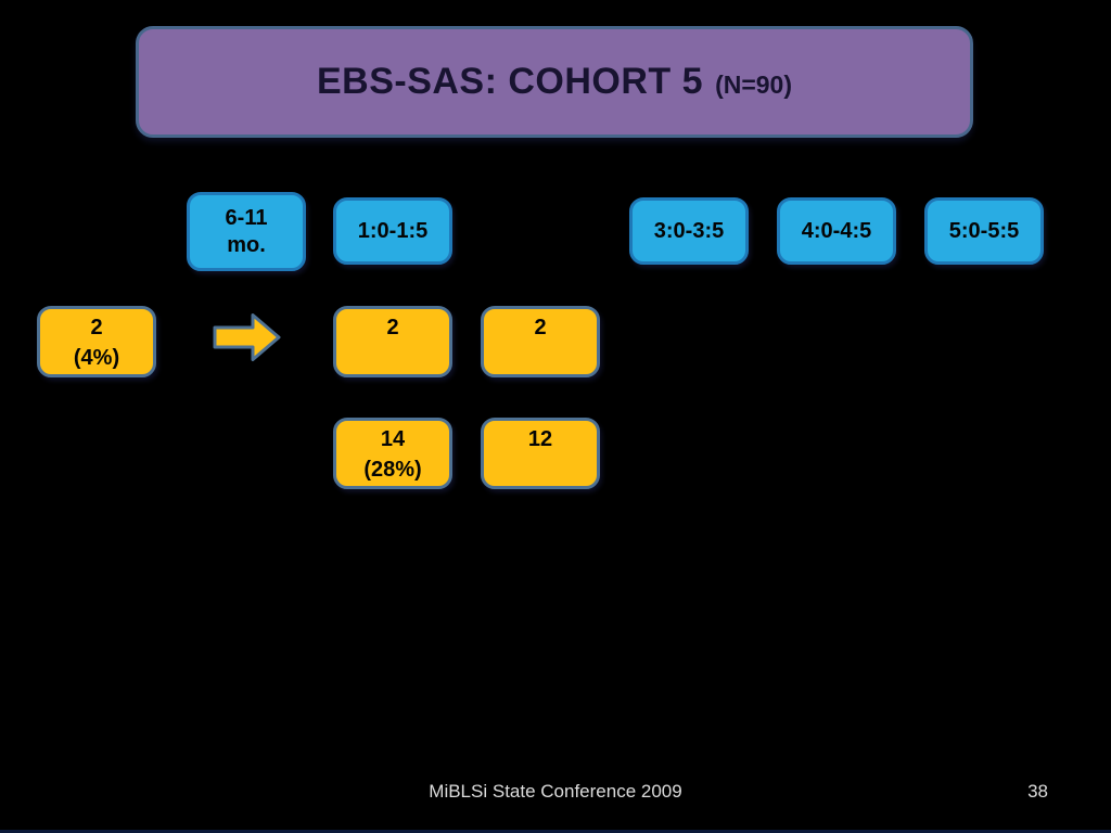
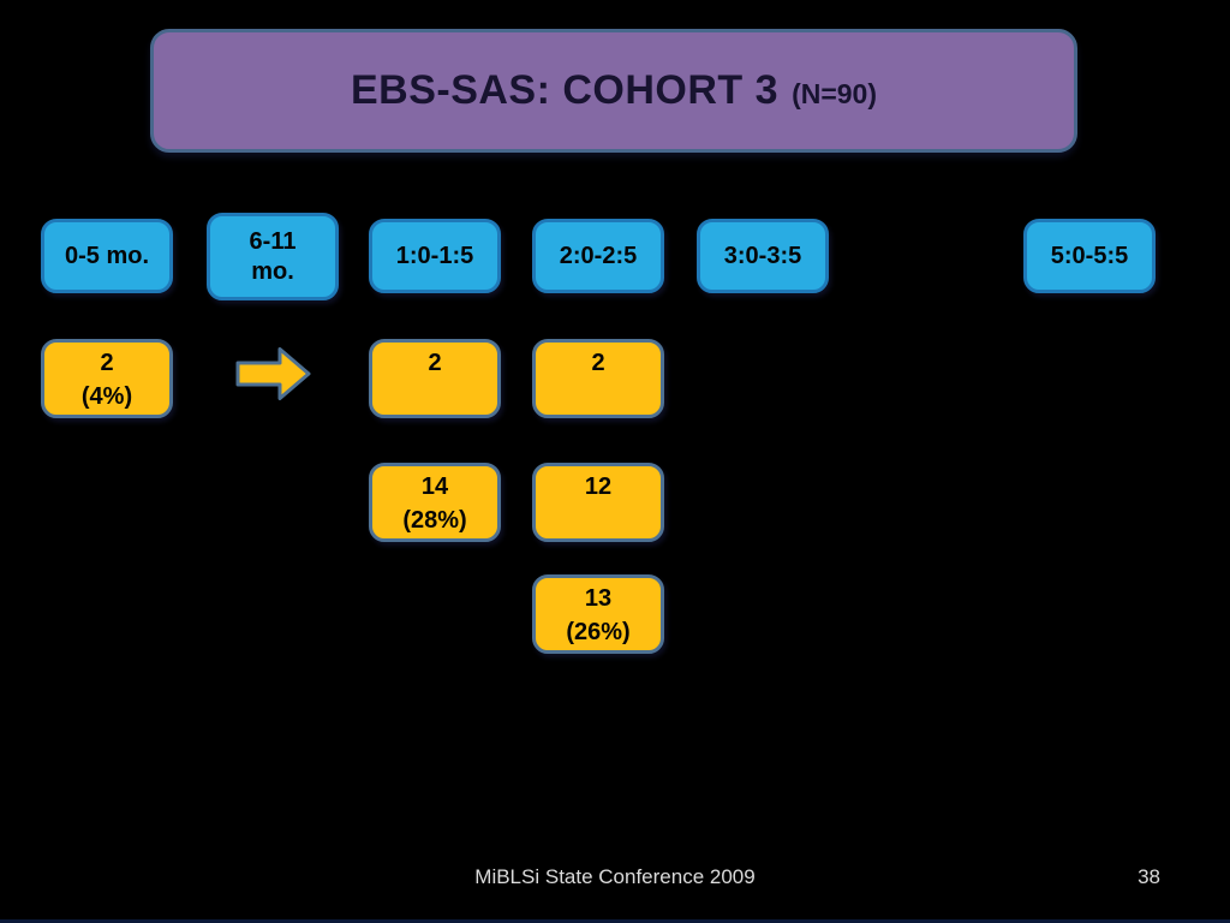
- EBS-SAS: COHORT 5
+ EBS-SAS: COHORT 3
  (N=90)
+ 0-5 mo.
  6-11
  mo.
  1:0-1:5
+ 2:0-2:5
  3:0-3:5
- 4:0-4:5
  5:0-5:5
  2
  (4%)
  2
  2
  14
  (28%)
  12
+ 13
+ (26%)
  MiBLSi State Conference 2009
  38
